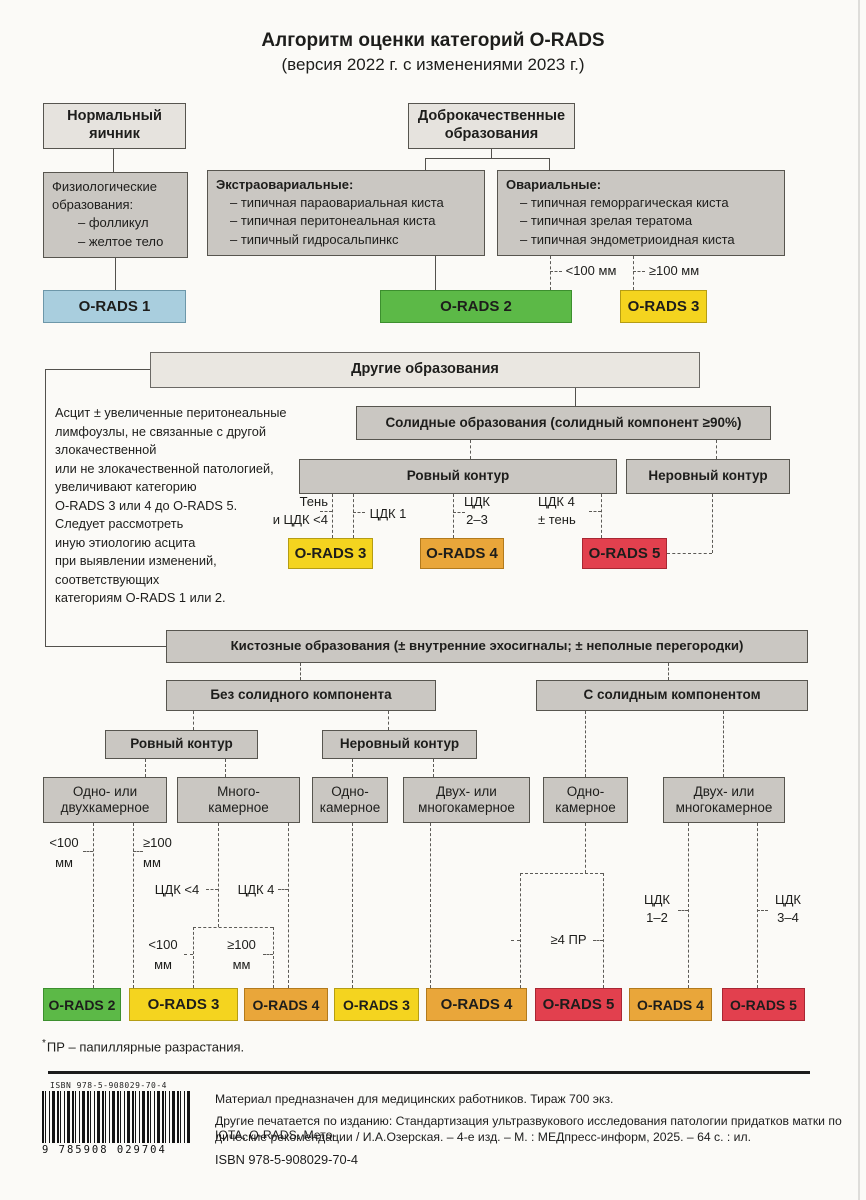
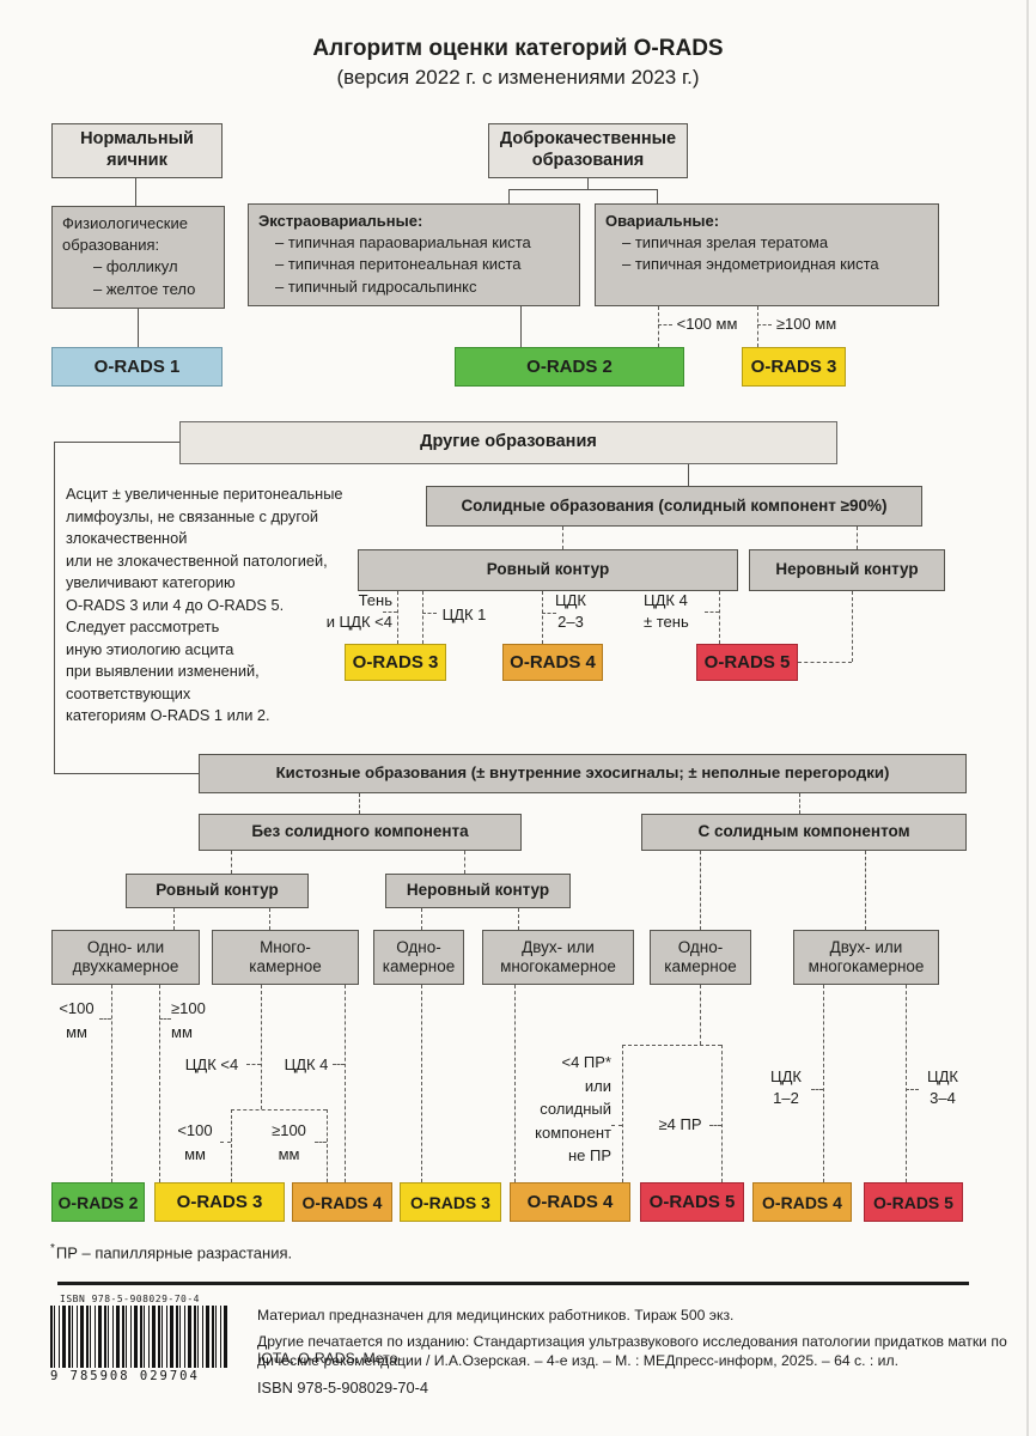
  Алгоритм оценки категорий O-RADS
  (версия 2022 г. с изменениями 2023 г.)
  Нормальный
  яичник
  Доброкачественные
  образования
  Физиологические
  образования:
  – фолликул
  – желтое тело
  Экстраовариальные:
  – типичная параовариальная киста
  – типичная перитонеальная киста
  – типичный гидросальпинкс
  Овариальные:
- – типичная геморрагическая киста
  – типичная зрелая тератома
  – типичная эндометриоидная киста
  <100 мм
  ≥100 мм
  O-RADS 1
  O-RADS 2
  O-RADS 3
  Другие образования
  Асцит ± увеличенные перитонеальные
  лимфоузлы, не связанные с другой
  злокачественной
  или не злокачественной патологией,
  увеличивают категорию
  O-RADS 3 или 4 до O-RADS 5.
  Следует рассмотреть
  иную этиологию асцита
  при выявлении изменений,
  соответствующих
  категориям O-RADS 1 или 2.
  Солидные образования (солидный компонент ≥90%)
  Ровный контур
  Неровный контур
  Тень
  и ЦДК <4
  ЦДК 1
  ЦДК
  2–3
  ЦДК 4
  ± тень
  O-RADS 3
  O-RADS 4
  O-RADS 5
  Кистозные образования (± внутренние эхосигналы; ± неполные перегородки)
  Без солидного компонента
  С солидным компонентом
  Ровный контур
  Неровный контур
  Одно- или
  двухкамерное
  Много-
  камерное
  Одно-
  камерное
  Двух- или
  многокамерное
  Одно-
  камерное
  Двух- или
  многокамерное
  <100
  мм
  ≥100
  мм
  ЦДК <4
  ЦДК 4
  <100
  мм
  ≥100
  мм
+ <4 ПР*
+ или
+ солидный
+ компонент
+ не ПР
  ≥4 ПР
  ЦДК
  1–2
  ЦДК
  3–4
  O-RADS 2
  O-RADS 3
  O-RADS 4
  O-RADS 3
  O-RADS 4
  O-RADS 5
  O-RADS 4
  O-RADS 5
  *ПР – папиллярные разрастания.
  ISBN 978-5-908029-70-4
  9 785908 029704
- Материал предназначен для медицинских работников. Тираж 700 экз.
+ Материал предназначен для медицинских работников. Тираж 500 экз.
  Другие печатается по изданию: Стандартизация ультразвукового исследования патологии придатков матки по IOTA, O-RADS. Мето-
  дические рекомендации / И.А.Озерская. – 4-е изд. – М. : МЕДпресс-информ, 2025. – 64 с. : ил.
  ISBN 978-5-908029-70-4
